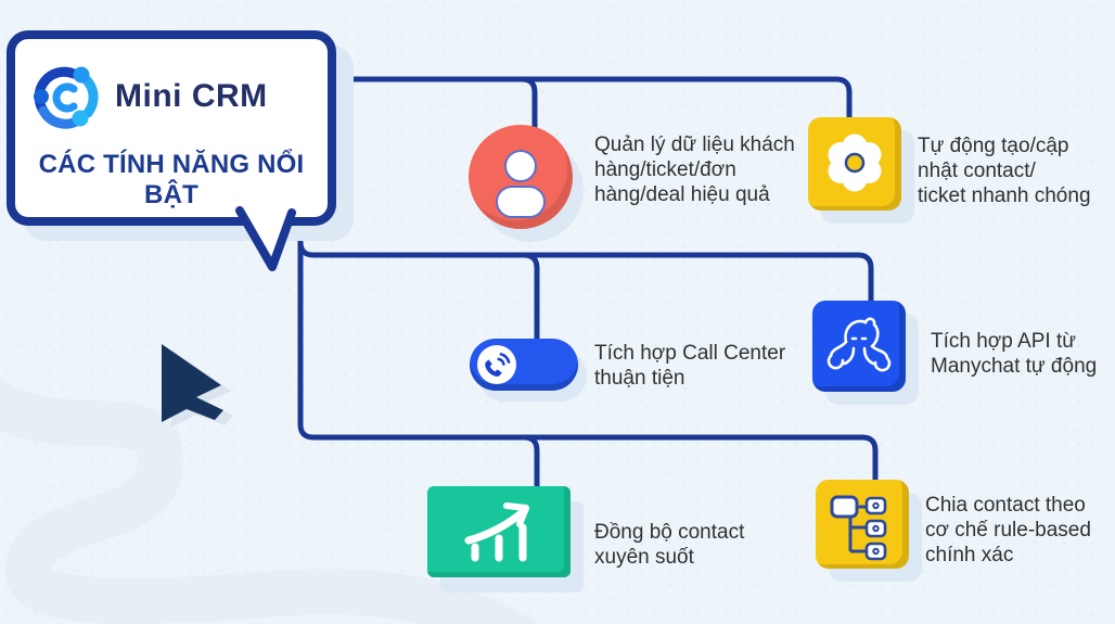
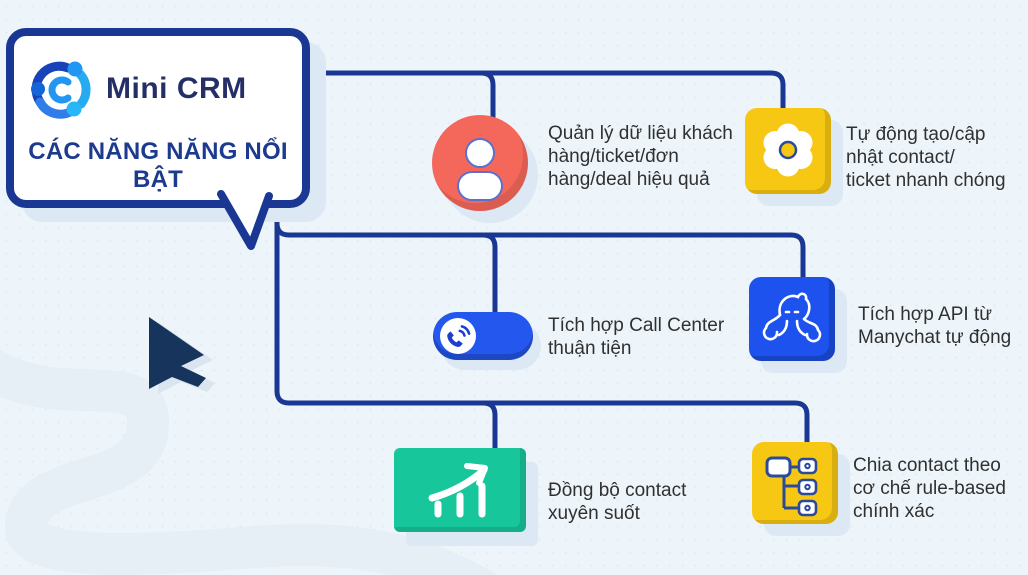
  Mini CRM
- CÁC TÍNH NĂNG NỔI BẬT
+ CÁC NĂNG NĂNG NỔI BẬT
  Quản lý dữ liệu khách
  hàng/ticket/đơn
  hàng/deal hiệu quả
  Tự động tạo/cập
  nhật contact/
  ticket nhanh chóng
  Tích hợp Call Center
  thuận tiện
  Tích hợp API từ
  Manychat tự động
  Đồng bộ contact
  xuyên suốt
  Chia contact theo
  cơ chế rule-based
  chính xác
